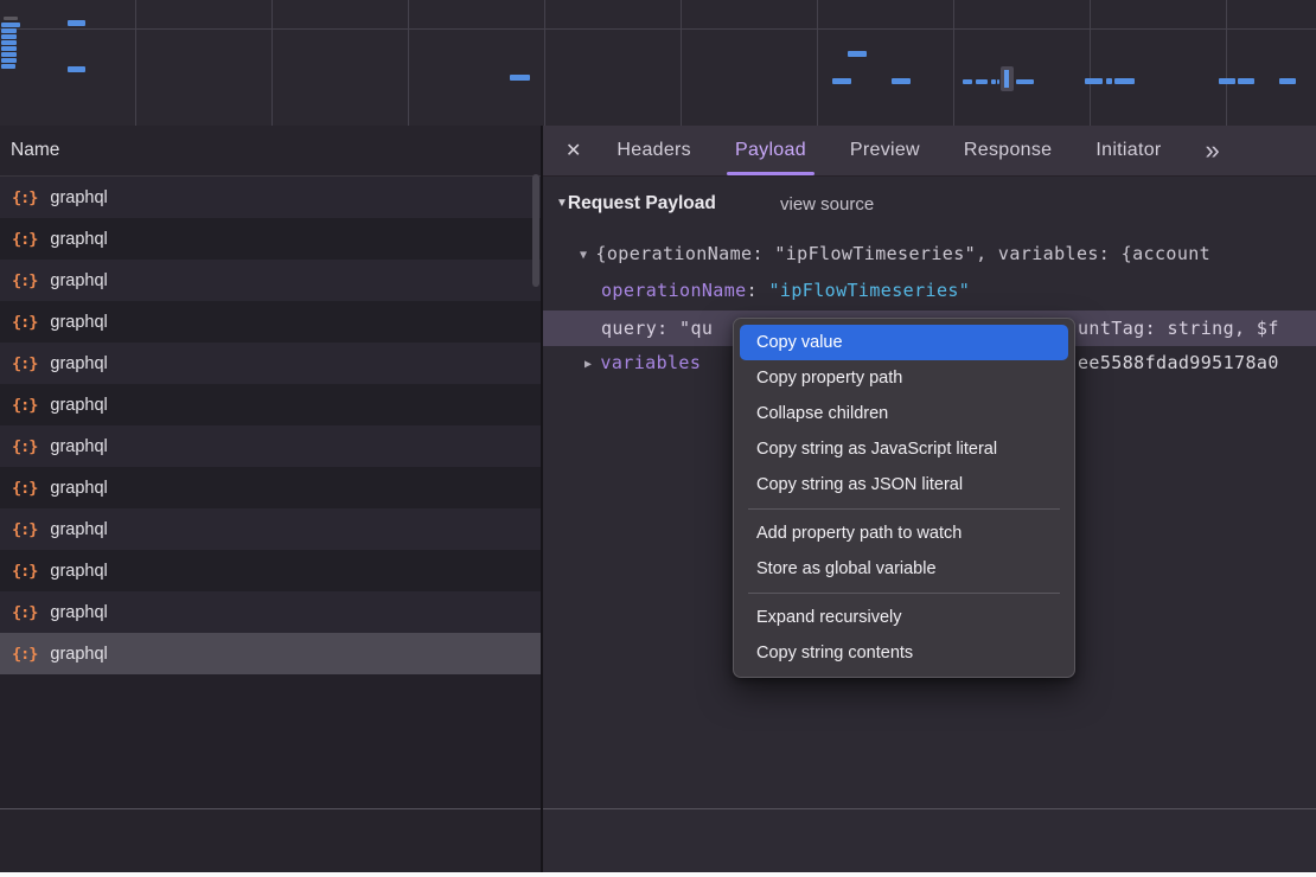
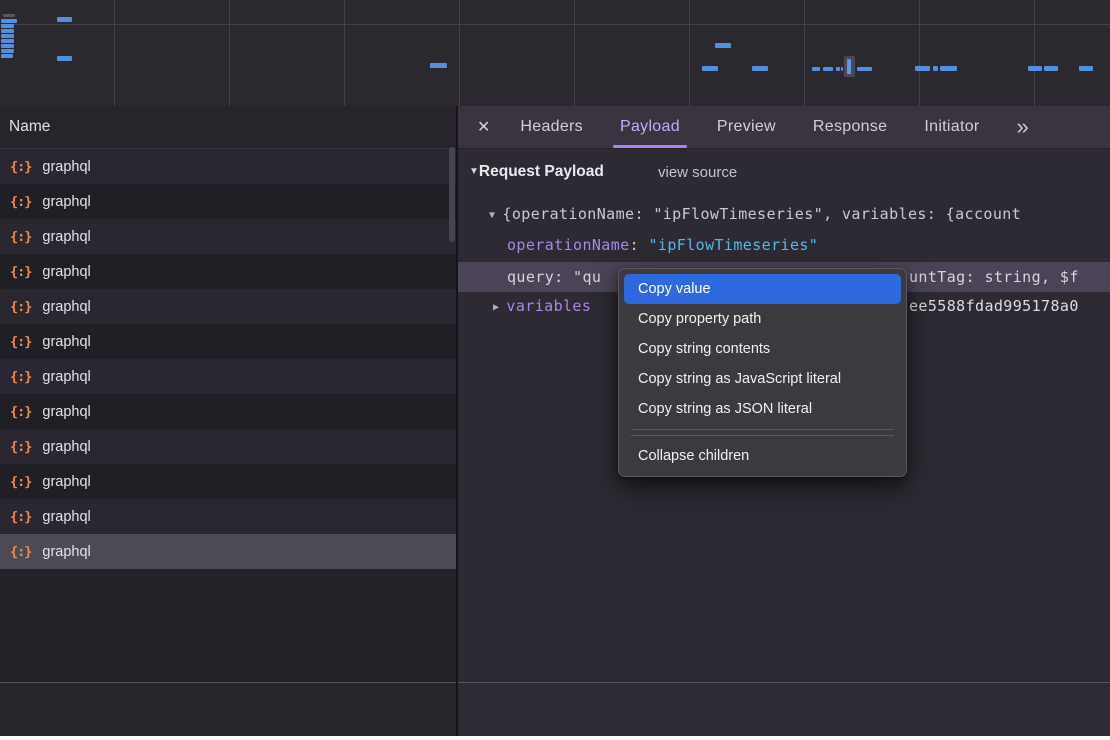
  Name
  {:}
  graphql
  {:}
  graphql
  {:}
  graphql
  {:}
  graphql
  {:}
  graphql
  {:}
  graphql
  {:}
  graphql
  {:}
  graphql
  {:}
  graphql
  {:}
  graphql
  {:}
  graphql
  {:}
  graphql
  ✕
  Headers
  Payload
  Preview
  Response
  Initiator
  »
  ▼Request Payload
  view source
  ▼ {operationName: "ipFlowTimeseries", variables: {account
  operationName: "ipFlowTimeseries"
  query: "qu
  untTag: string, $f
  ▶ variables
  ee5588fdad995178a0
  Copy value
  Copy property path
- Collapse children
+ Copy string contents
  Copy string as JavaScript literal
  Copy string as JSON literal
- Add property path to watch
- Store as global variable
- Expand recursively
- Copy string contents
+ Collapse children
